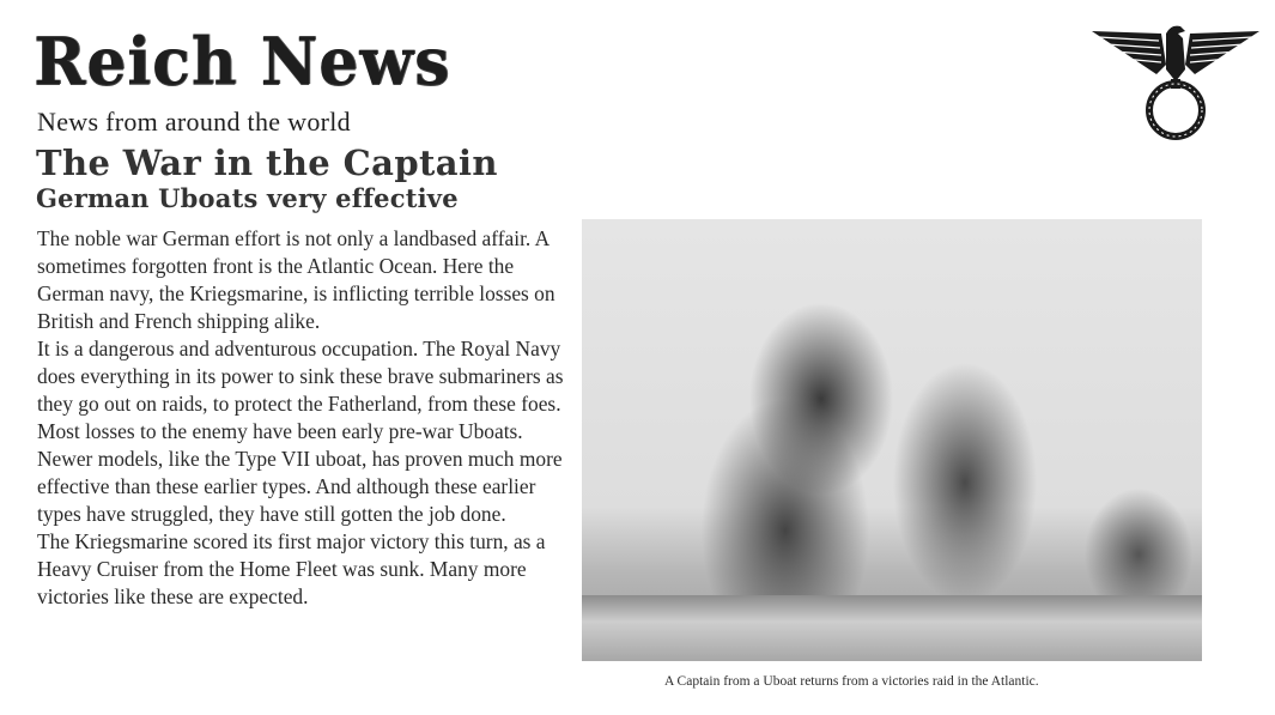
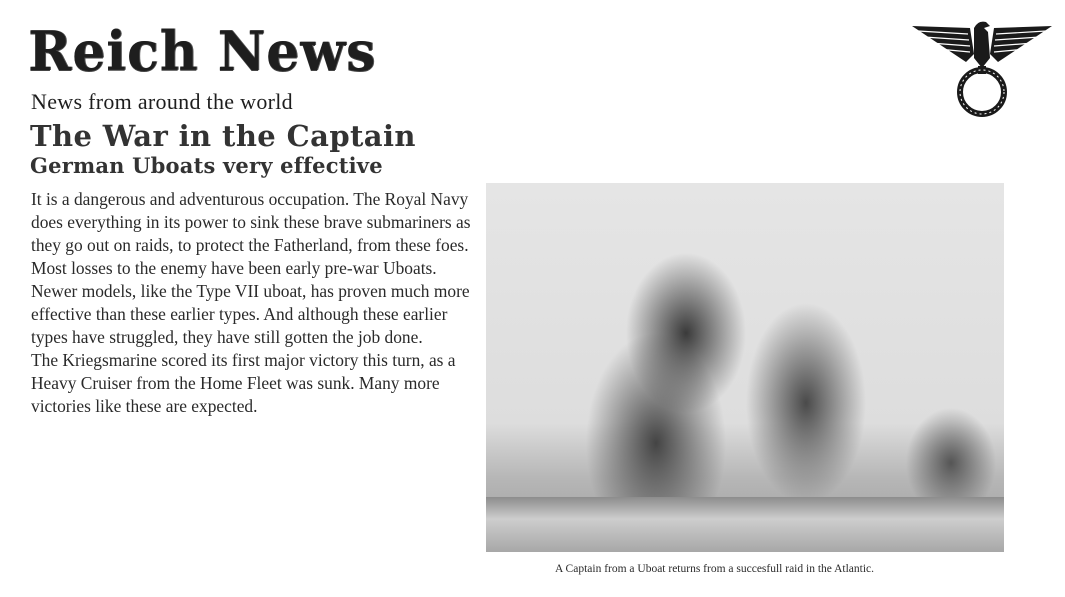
  Reich News
  News from around the world
  The War in the Captain
  German Uboats very effective
- The noble war German effort is not only a landbased affair. A sometimes forgotten front is the Atlantic Ocean. Here the German navy, the Kriegsmarine, is inflicting terrible losses on British and French shipping alike.
  It is a dangerous and adventurous occupation. The Royal Navy does everything in its power to sink these brave submariners as they go out on raids, to protect the Fatherland, from these foes.
  Most losses to the enemy have been early pre-war Uboats. Newer models, like the Type VII uboat, has proven much more effective than these earlier types. And although these earlier types have struggled, they have still gotten the job done.
  The Kriegsmarine scored its first major victory this turn, as a Heavy Cruiser from the Home Fleet was sunk. Many more victories like these are expected.
- A Captain from a Uboat returns from a victories raid in the Atlantic.
+ A Captain from a Uboat returns from a succesfull raid in the Atlantic.
